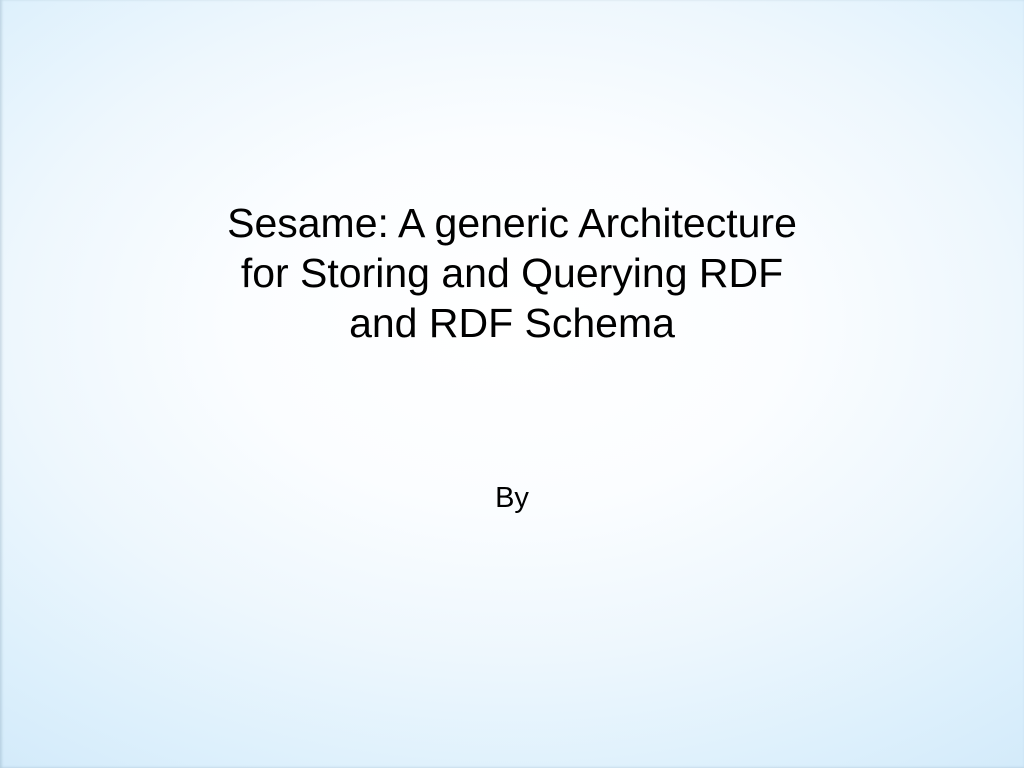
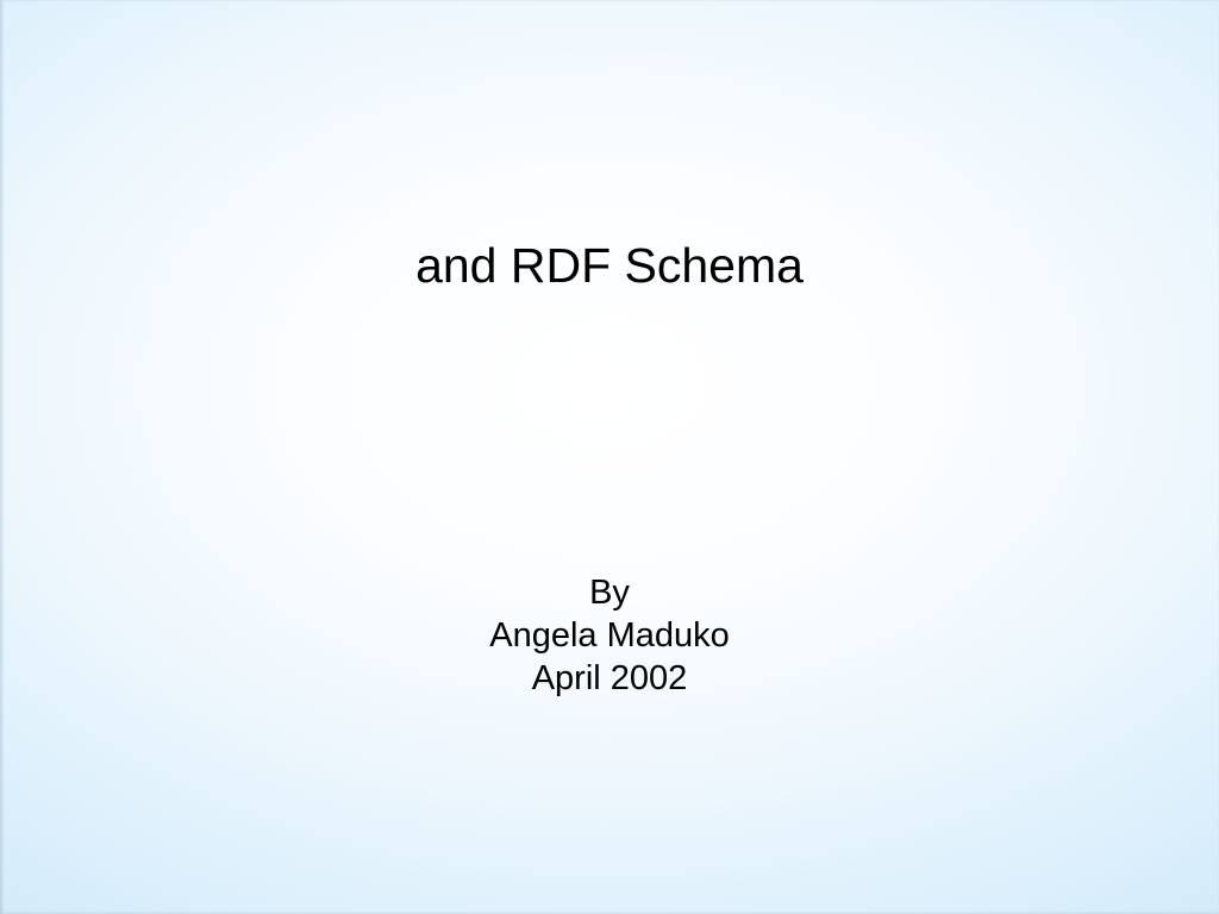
- Sesame: A generic Architecture
- for Storing and Querying RDF
  and RDF Schema
  By
+ Angela Maduko
+ April 2002
